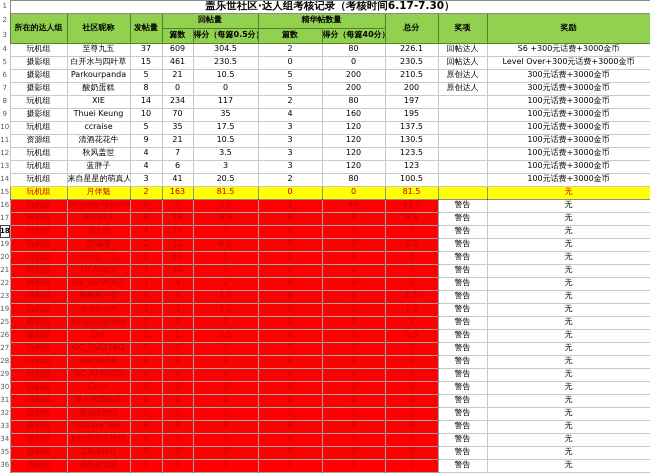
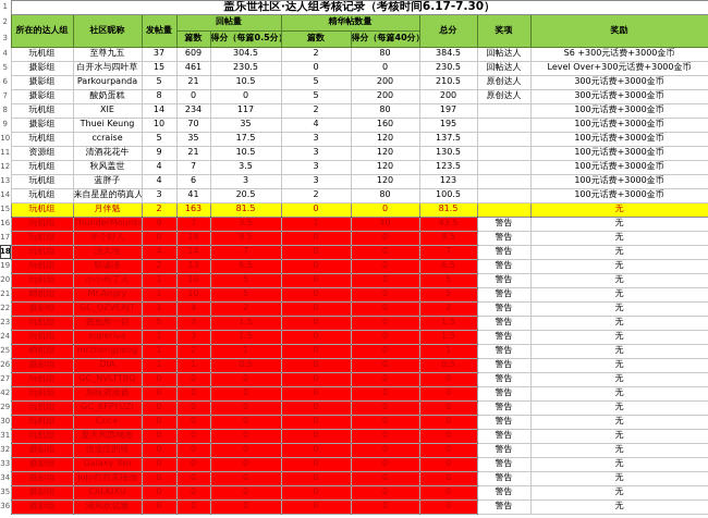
  1	盖乐世社区·达人组考核记录（考核时间6.17-7.30）
  2	所在的达人组	社区昵称	发帖量	回帖量	精华帖数量	总分	奖项	奖励
  3	篇数	得分（每篇0.5分	篇数	得分（每篇40分
- 4	玩机组	至尊九五	37	609	304.5	2	80	226.1	回帖达人	S6 +300元话费+3000金币
+ 4	玩机组	至尊九五	37	609	304.5	2	80	384.5	回帖达人	S6 +300元话费+3000金币
  5	摄影组	白开水与四叶草	15	461	230.5	0	0	230.5	回帖达人	Level Over+300元话费+3000金币
  6	摄影组	Parkourpanda	5	21	10.5	5	200	210.5	原创达人	300元话费+3000金币
  7	摄影组	酸奶蛋糕	8	0	0	5	200	200	原创达人	300元话费+3000金币
  8	玩机组	XIE	14	234	117	2	80	197		100元话费+3000金币
  9	摄影组	Thuei Keung	10	70	35	4	160	195		100元话费+3000金币
  	玩机组	ccraise	5	35	17.5	3	120	137.5		100元话费+3000金币
  11	资源组	清酒花花牛	9	21	10.5	3	120	130.5		100元话费+3000金币
  12	玩机组	秋风盖世	4	7	3.5	3	120	123.5		100元话费+3000金币
  13	玩机组	蓝胖子	4	6	3	3	120	123		100元话费+3000金币
  14	玩机组	来自星星的萌真人	3	41	20.5	2	80	100.5		100元话费+3000金币
  15	玩机组	月伴魁	2	163	81.5	0	0	81.5		无
  16	玩机组	ThunderMounta	9	7	3.5	1	40	43.5	警告	无
  17	玩机组	半个好人	0	19	9.5	0	0	9.5	警告	无
  18	玩机组	汤大地	4	14	7	0	0	7	警告	无
  19	玩机组	联诚谨	2	13	6.5	0	0	6.5	警告	无
  20	玩机组	小小布丁儿	1	10	5	0	0	5	警告	无
  21	晒机组	Mr.Angry	1	10	5	0	0	5	警告	无
  22	摄影组	GC_QZVEAJT	1	4	2	0	0	2	警告	无
  23	玩机组	拥抱那一切	5	3	1.5	0	0	1.5	警告	无
- 19	玩机组	superiva	1	3	1.5	0	0	1.5	警告	无
+ 24	玩机组	superiva	1	3	1.5	0	0	1.5	警告	无
  25	晒机组	mrzhongpeog	1	2	1	0	0	1	警告	无
  26	摄影组	DIA	1	1	0.5	0	0	0.5	警告	无
  27	玩机组	GC_NVLTTBQ	0	0	0	0	0	0	警告	无
- 28	玩机组	加味酒滑扬	0	0	0	0	0	0	警告	无
+ 42	玩机组	加味酒滑扬	0	0	0	0	0	0	警告	无
  29	玩机组	GC_KFPYUZI	0	0	0	0	0	0	警告	无
  30	玩机组	Ccc+	0	0	0	0	0	0	警告	无
  31	玩机组	夏天和西柚卷	0	0	0	0	0	0	警告	无
  32	摄影组	强迫症的呀	0	0	0	0	0	0	警告	无
  33	摄影组	Galaxy Yan	0	0	0	0	0	0	警告	无
  34	摄影组	JoJo乔乔克瑞强	0	0	0	0	0	0	警告	无
  35	摄影组	CXLKIXU	0	0	0	0	0	0	警告	无
  36	摄影组	浦风欢优雅	0	0	0	0	0	0	警告	无
